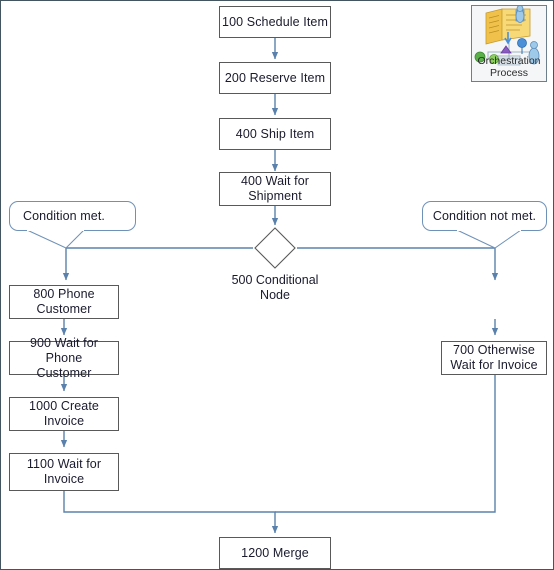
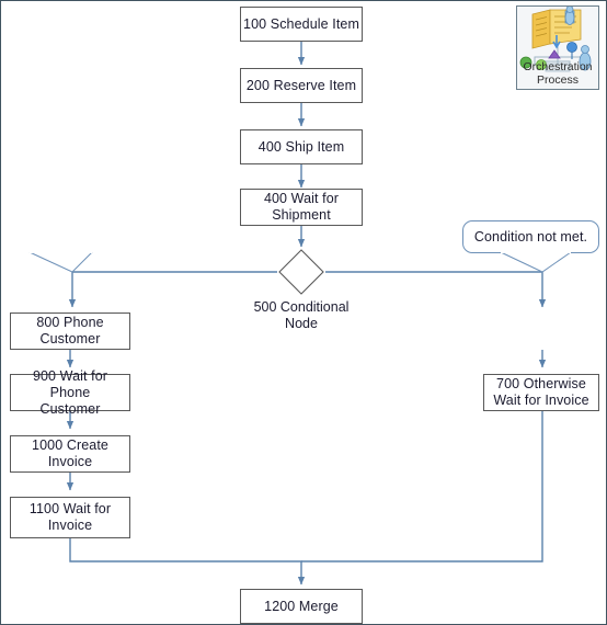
  100 Schedule Item
  200 Reserve Item
  400 Ship Item
  400 Wait for
  Shipment
  500 Conditional
  Node
- Condition met.
  Condition not met.
  800 Phone
  Customer
  900 Wait for Phone
  Customer
  1000 Create
  Invoice
  1100 Wait for
  Invoice
  700 Otherwise
  Wait for Invoice
  1200 Merge
  Orchestration
  Process
